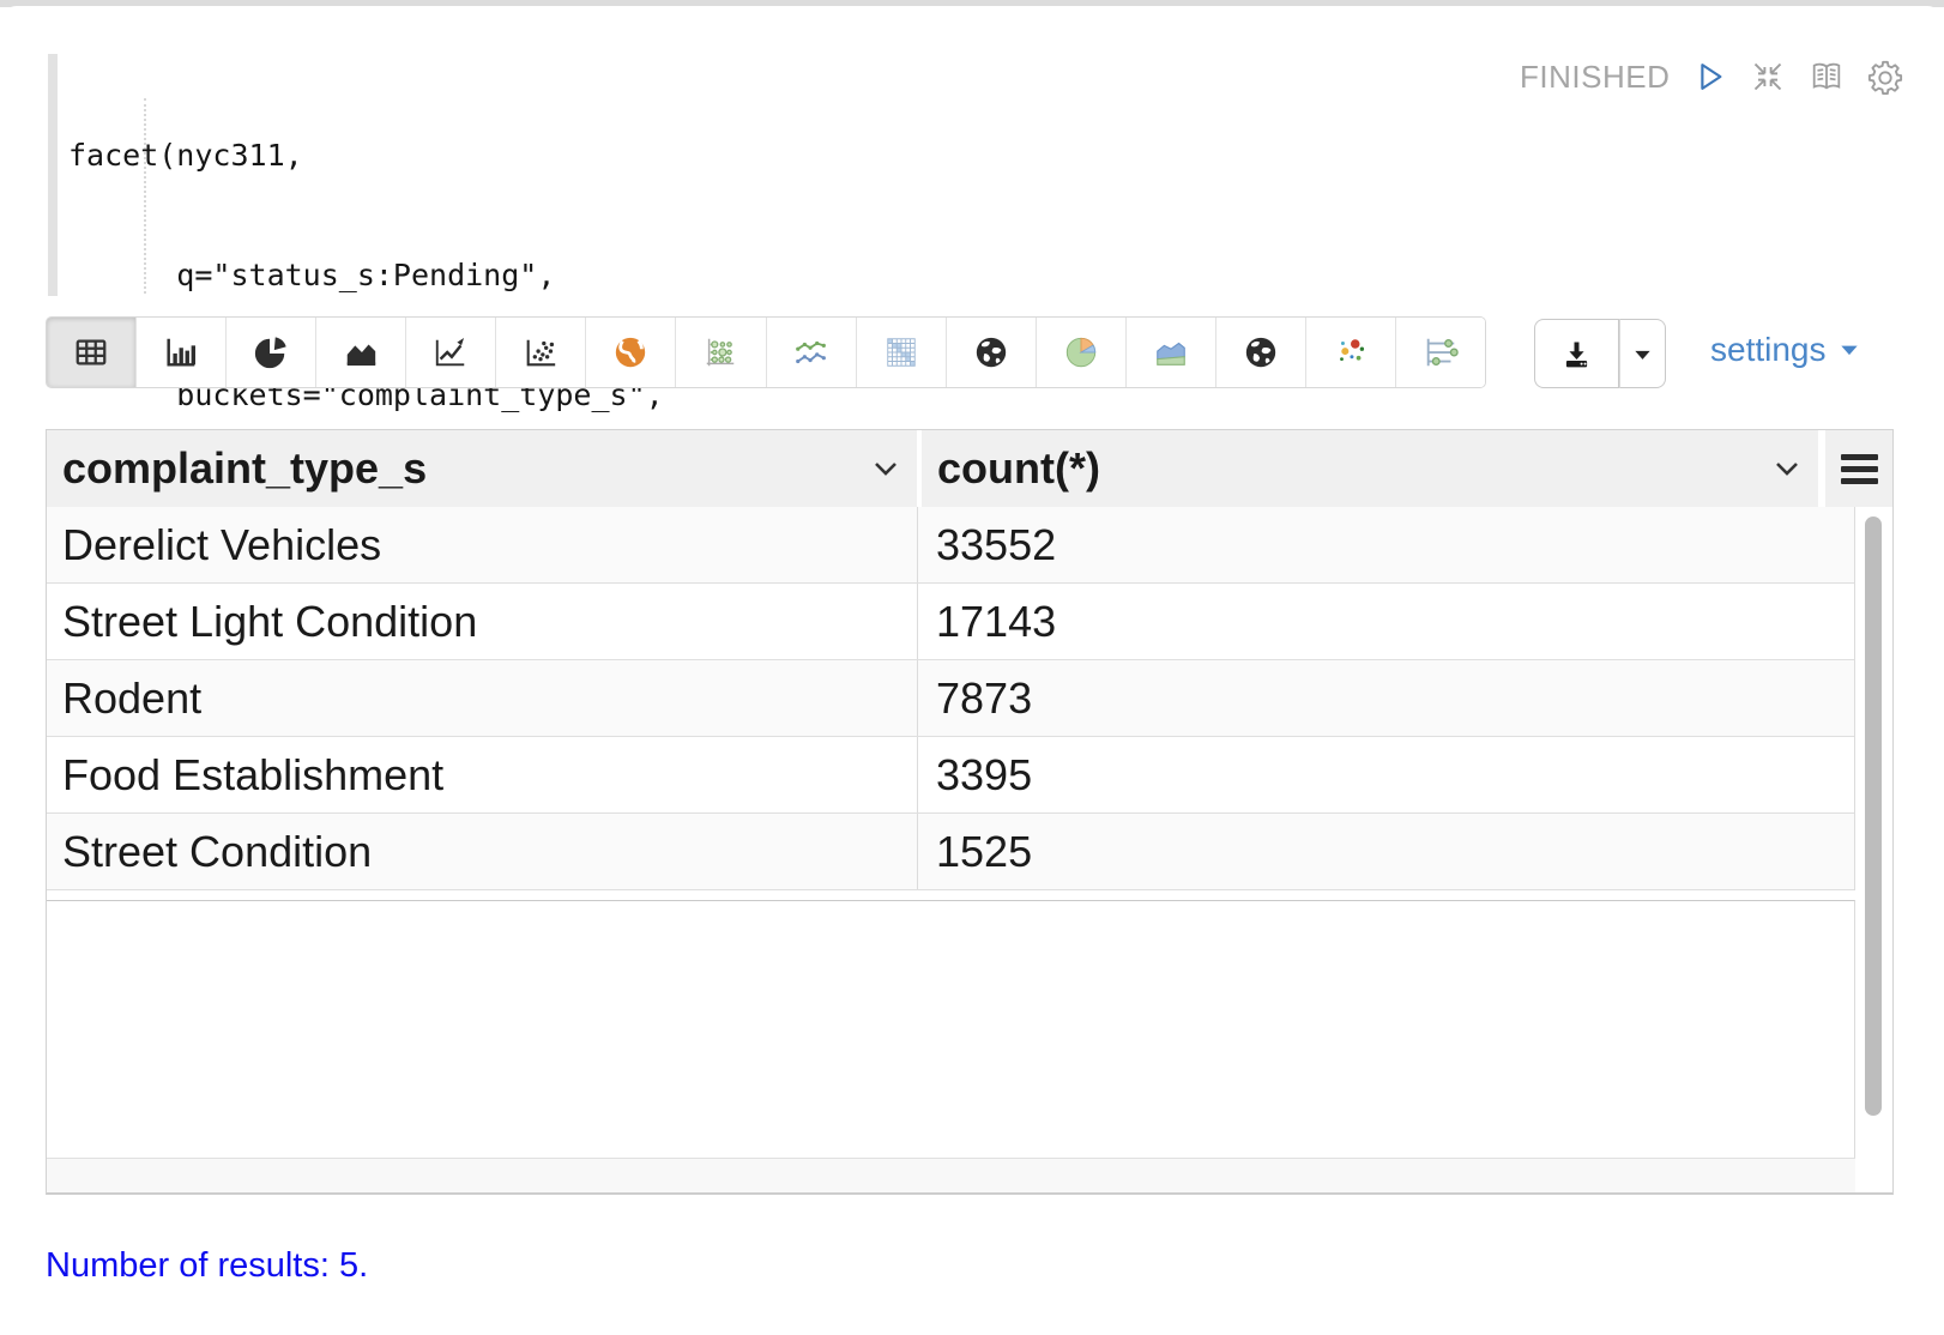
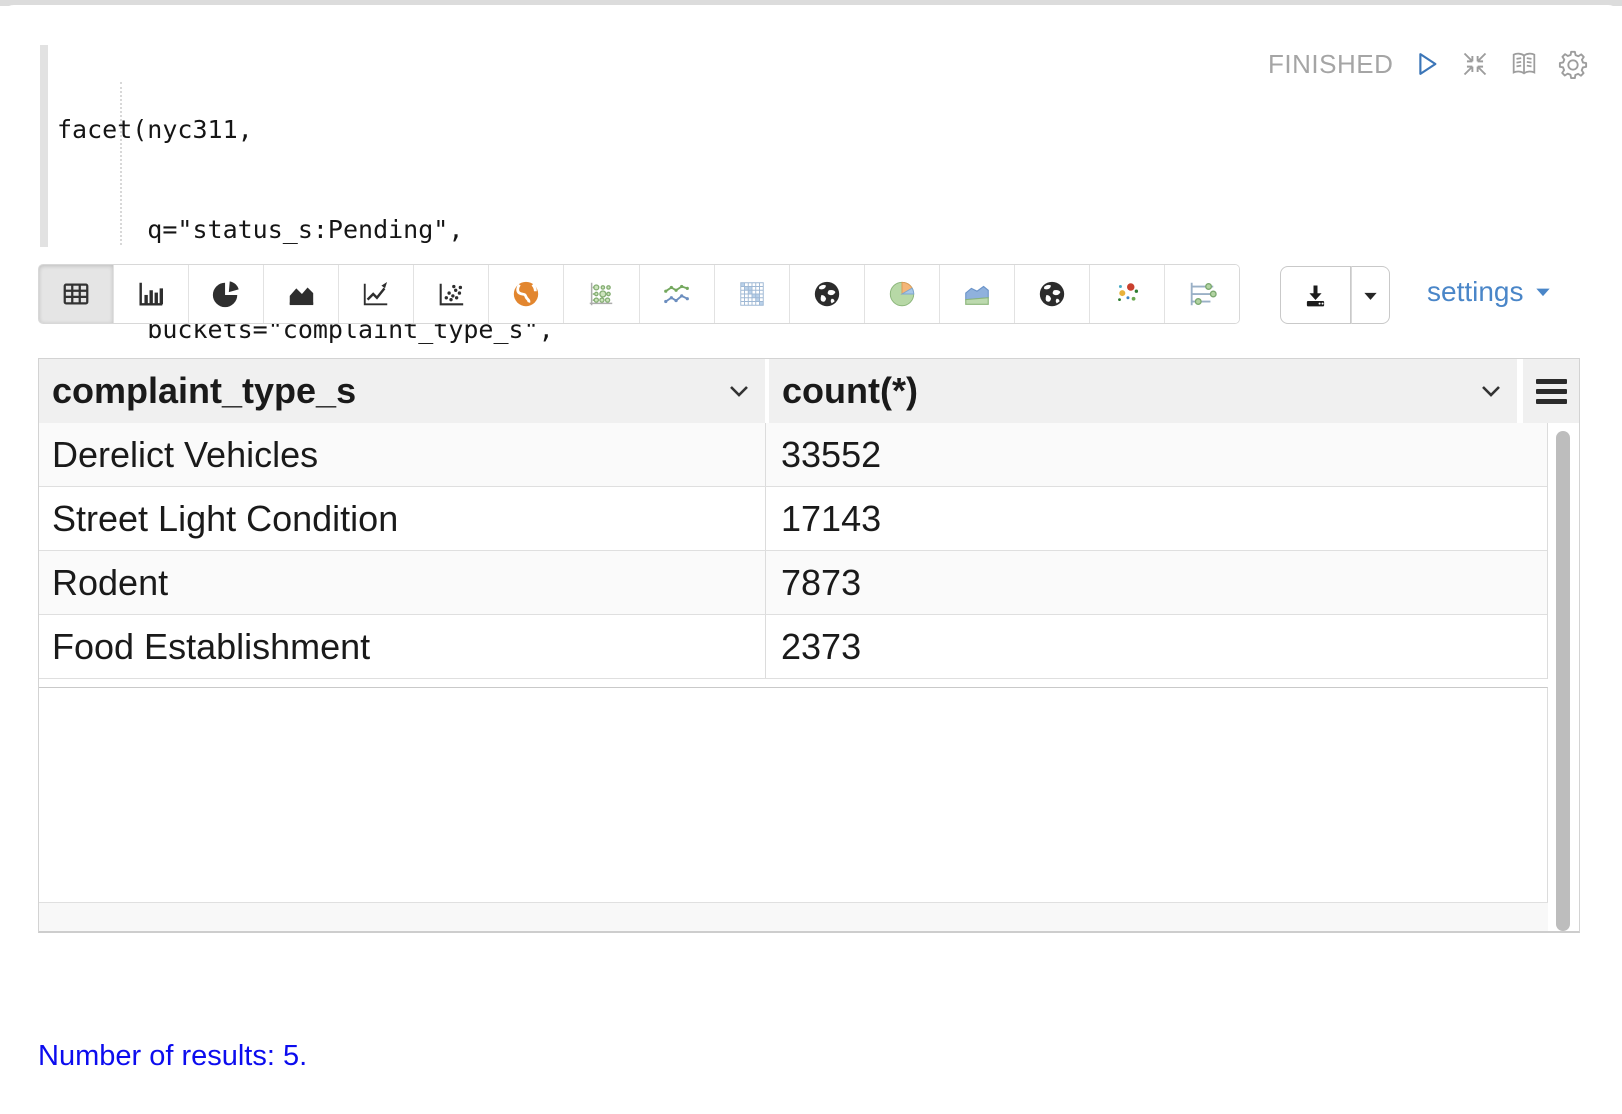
  facet(nyc311,
  q="status_s:Pending",
  buckets="complaint_type_s",
  FINISHED
  settings
  complaint_type_s
  count(*)
  Derelict Vehicles
  33552
  Street Light Condition
  17143
  Rodent
  7873
  Food Establishment
- 3395
+ 2373
- Street Condition
- 1525
  Number of results: 5.
